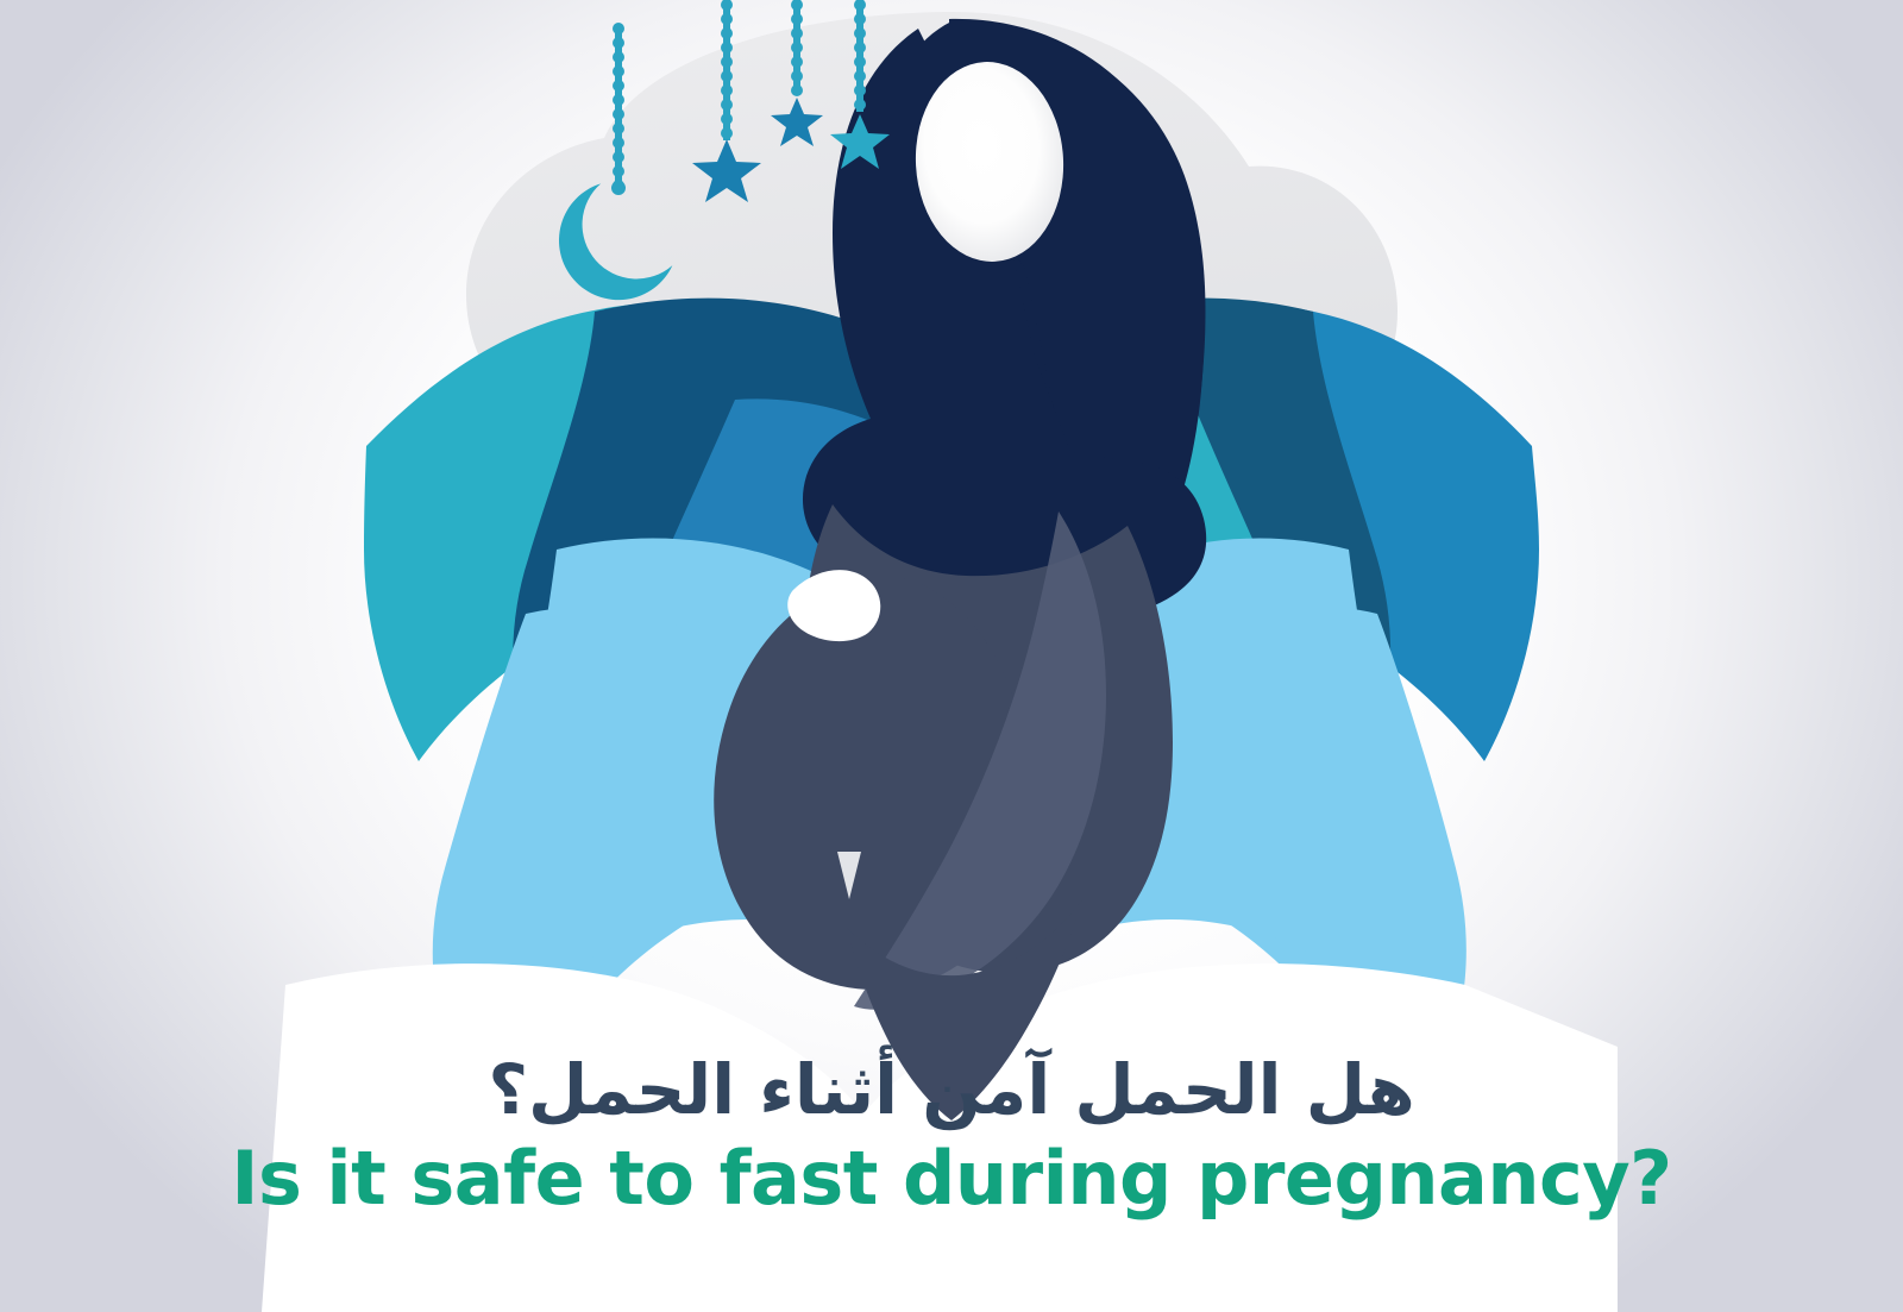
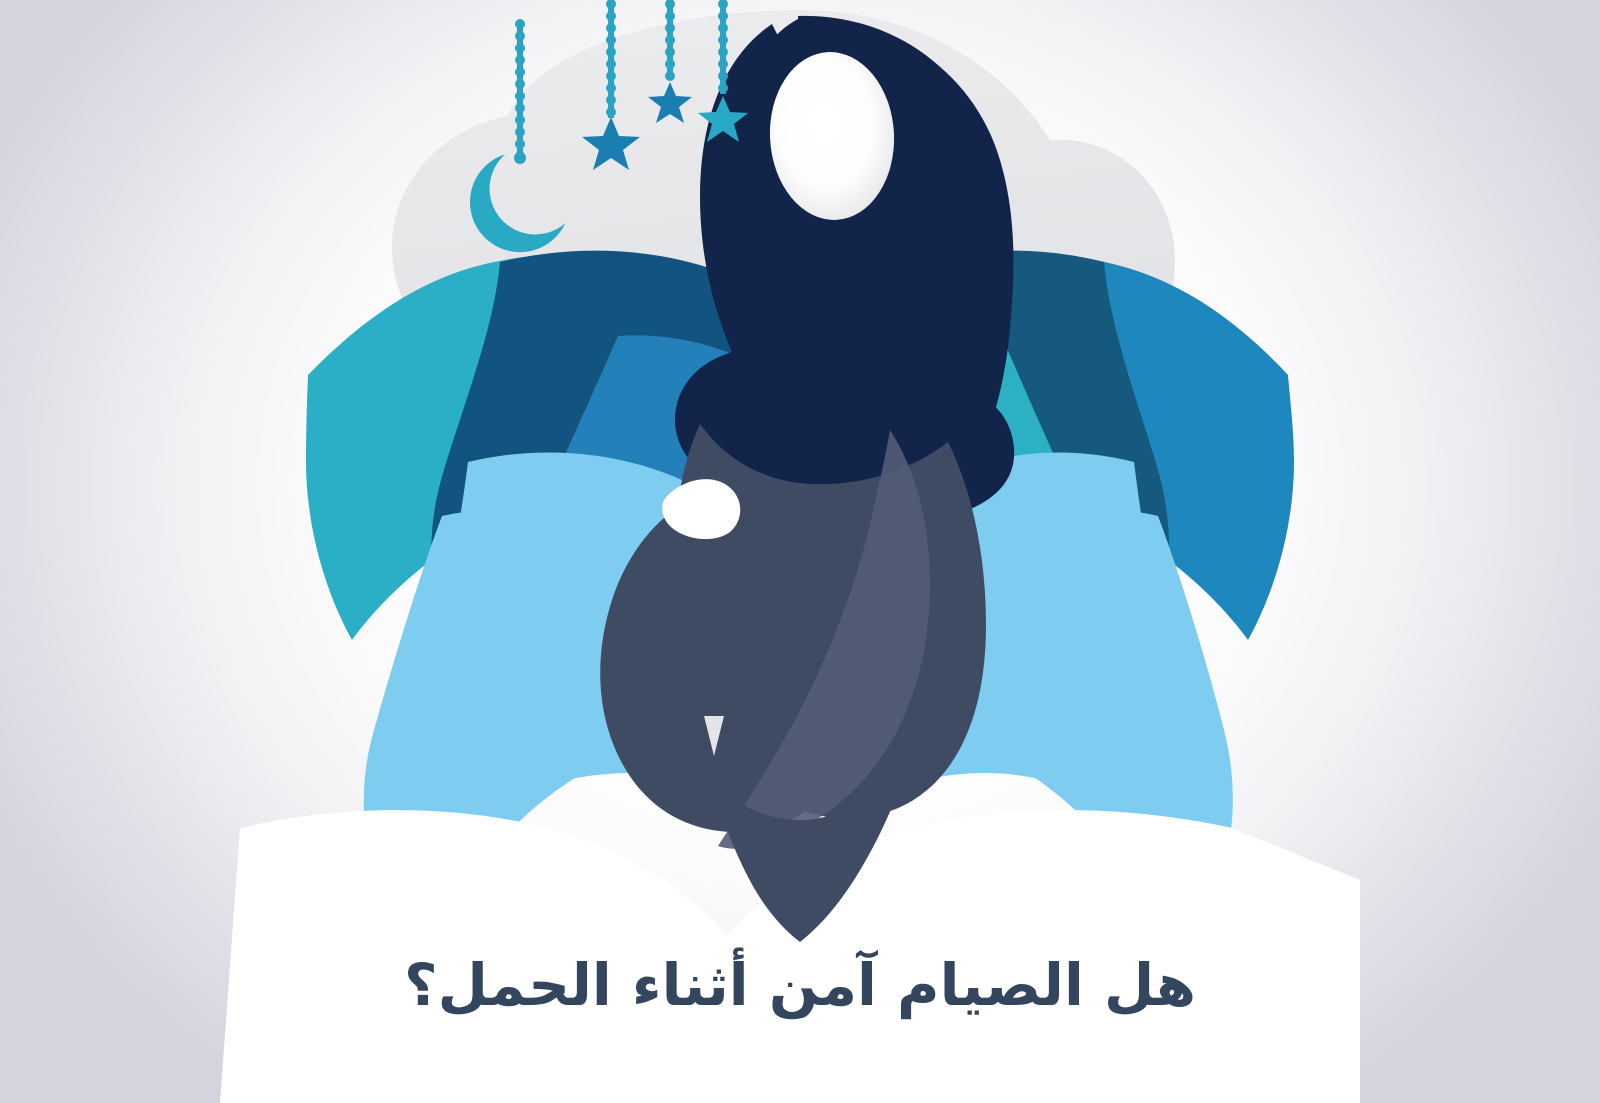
- هل الحمل آمن أثناء الحمل؟
+ هل الصيام آمن أثناء الحمل؟
- Is it safe to fast during pregnancy?
